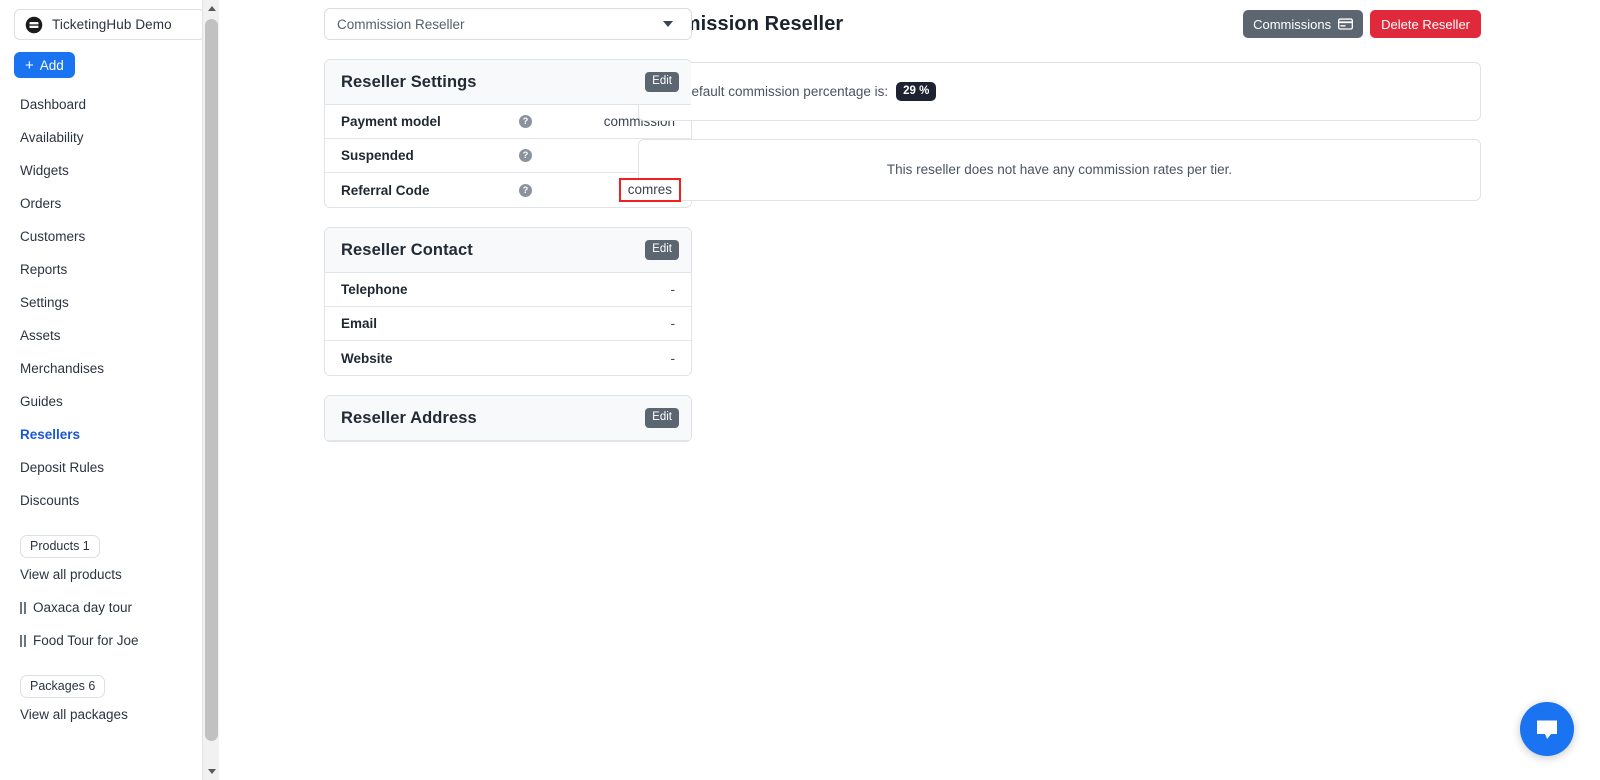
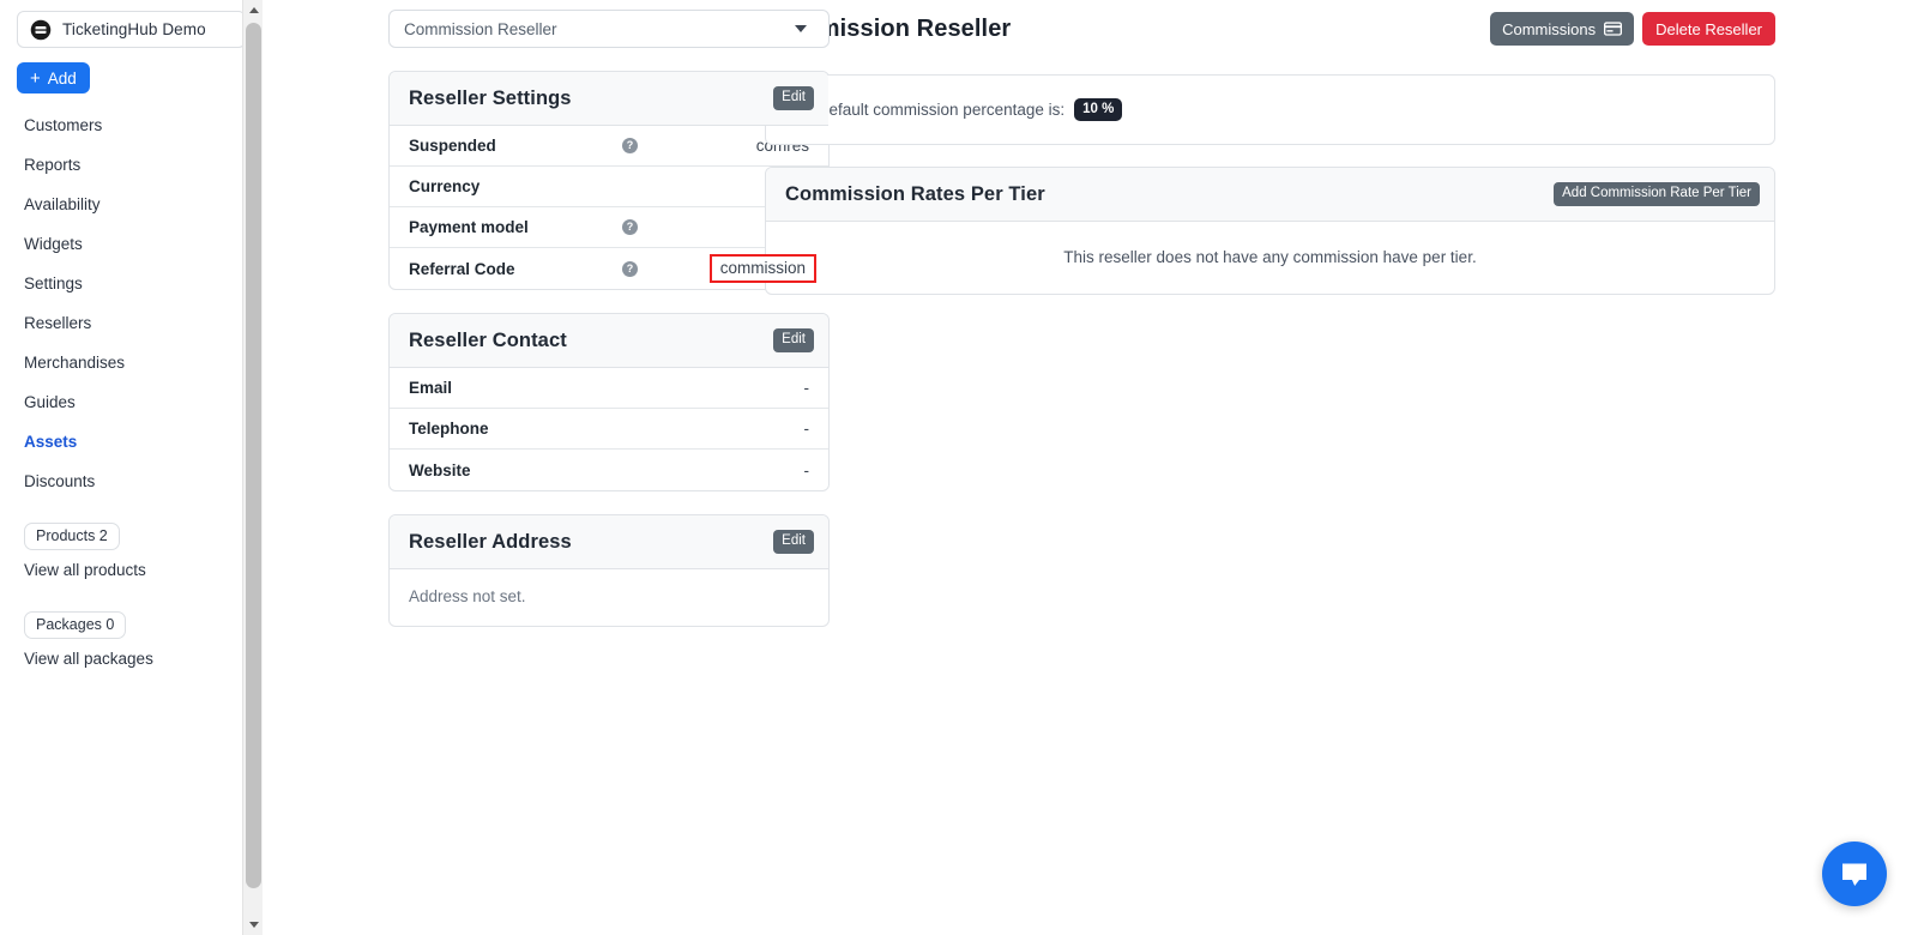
  TicketingHub Demo
  +
  Add
- Dashboard
- Availability
+ Customers
- Widgets
+ Reports
- Orders
- Customers
+ Availability
- Reports
+ Widgets
  Settings
- Assets
+ Resellers
  Merchandises
  Guides
- Resellers
+ Assets
- Deposit Rules
  Discounts
- Products 1
+ Products 2
  View all products
- Oaxaca day tour
- Food Tour for Joe
- Packages 6
+ Packages 0
  View all packages
  Commission Reseller
  Reseller Settings
  Edit
- Payment model
+ Suspended
  ?
- commission
+ comres
+ Currency
- Suspended
+ Payment model
  ?
  Referral Code
  ?
- comres
+ commission
  Reseller Contact
  Edit
- Telephone
+ Email
  -
- Email
+ Telephone
  -
  Website
  -
  Reseller Address
  Edit
+ Address not set.
  ission Reseller
  Commissions
  Delete Reseller
  efault commission percentage is:
- 29 %
+ 10 %
+ Commission Rates Per Tier
+ Add Commission Rate Per Tier
- This reseller does not have any commission rates per tier.
+ This reseller does not have any commission have per tier.
